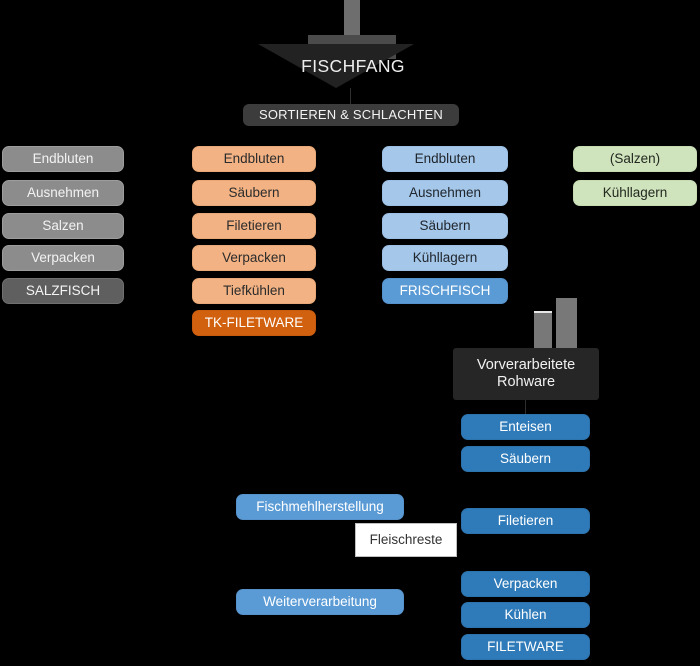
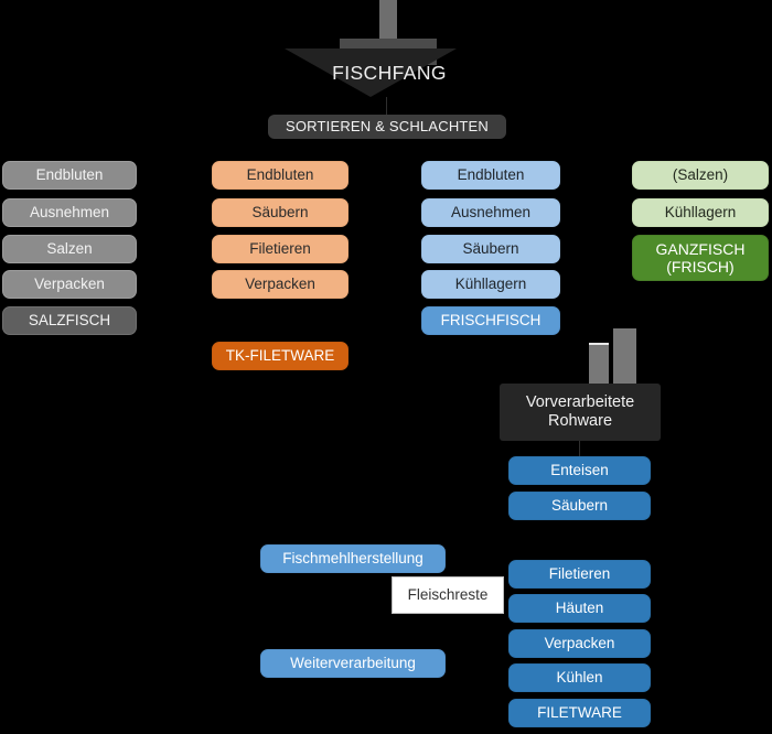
  FISCHFANG
  SORTIEREN & SCHLACHTEN
  Endbluten
  Ausnehmen
  Salzen
  Verpacken
  SALZFISCH
  Endbluten
  Säubern
  Filetieren
  Verpacken
- Tiefkühlen
  TK-FILETWARE
  Endbluten
  Ausnehmen
  Säubern
  Kühllagern
  FRISCHFISCH
  (Salzen)
  Kühllagern
+ GANZFISCH
+ (FRISCH)
  Vorverarbeitete
  Rohware
  Enteisen
  Säubern
  Filetieren
+ Häuten
  Verpacken
  Kühlen
  FILETWARE
  Fischmehlherstellung
  Fleischreste
  Weiterverarbeitung
